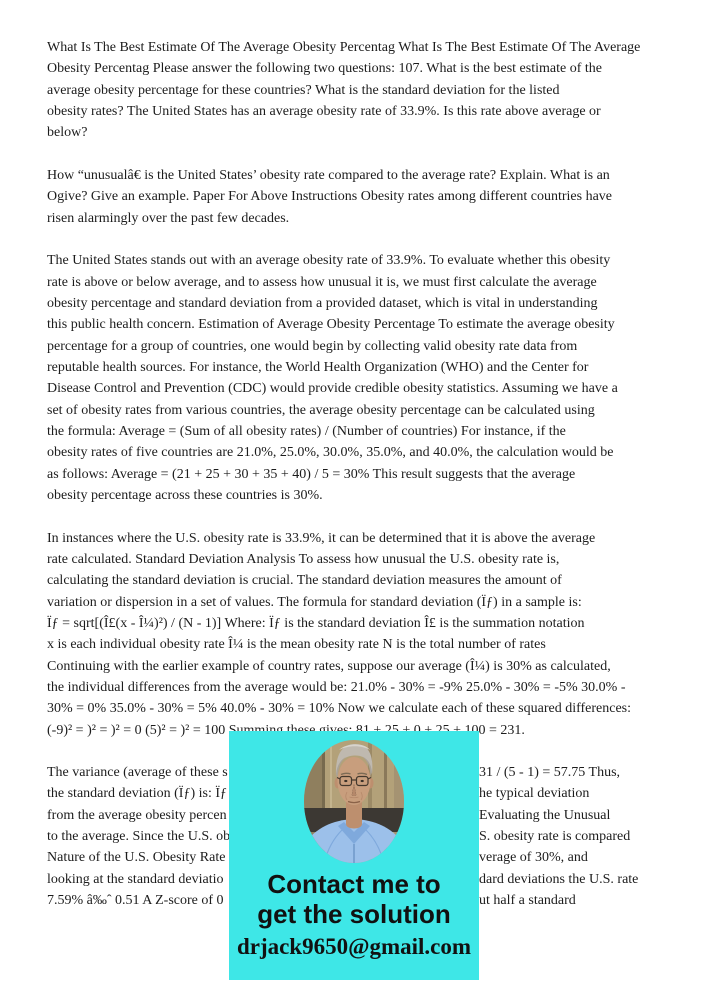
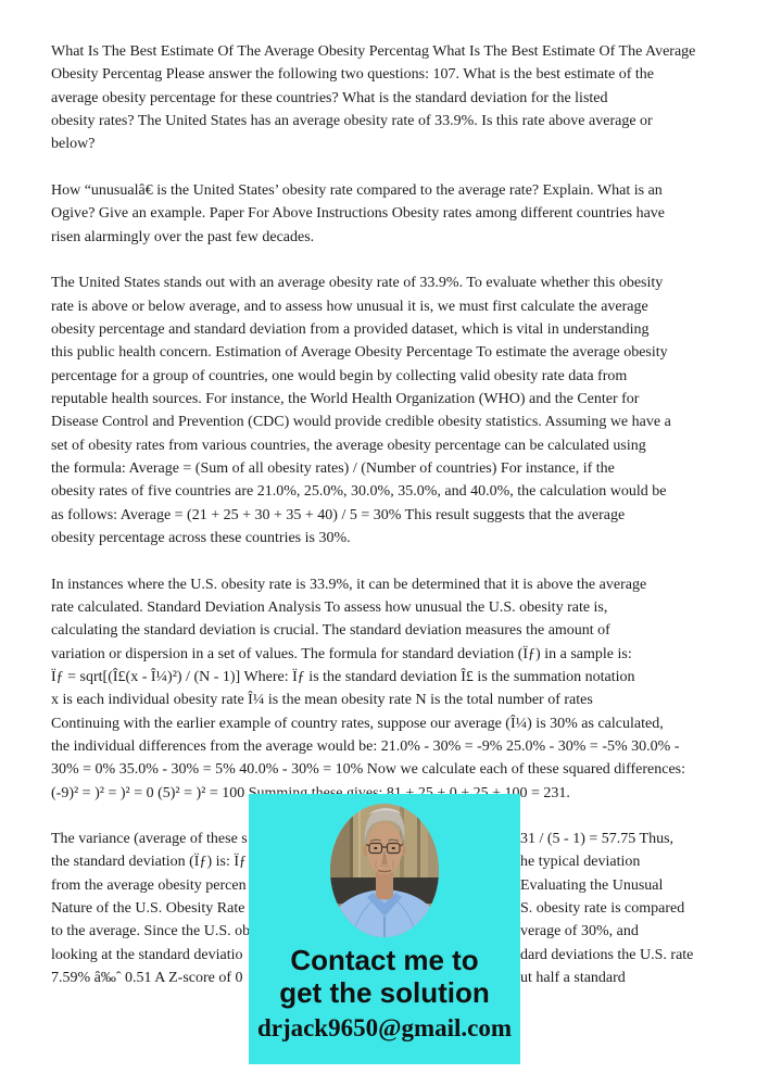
  What Is The Best Estimate Of The Average Obesity Percentag What Is The Best Estimate Of The Average
  Obesity Percentag Please answer the following two questions: 107. What is the best estimate of the
  average obesity percentage for these countries? What is the standard deviation for the listed
  obesity rates? The United States has an average obesity rate of 33.9%. Is this rate above average or
  below?
  How “unusualâ€ is the United States’ obesity rate compared to the average rate? Explain. What is an
  Ogive? Give an example. Paper For Above Instructions Obesity rates among different countries have
  risen alarmingly over the past few decades.
  The United States stands out with an average obesity rate of 33.9%. To evaluate whether this obesity
  rate is above or below average, and to assess how unusual it is, we must first calculate the average
  obesity percentage and standard deviation from a provided dataset, which is vital in understanding
  this public health concern. Estimation of Average Obesity Percentage To estimate the average obesity
  percentage for a group of countries, one would begin by collecting valid obesity rate data from
  reputable health sources. For instance, the World Health Organization (WHO) and the Center for
  Disease Control and Prevention (CDC) would provide credible obesity statistics. Assuming we have a
  set of obesity rates from various countries, the average obesity percentage can be calculated using
  the formula: Average = (Sum of all obesity rates) / (Number of countries) For instance, if the
  obesity rates of five countries are 21.0%, 25.0%, 30.0%, 35.0%, and 40.0%, the calculation would be
  as follows: Average = (21 + 25 + 30 + 35 + 40) / 5 = 30% This result suggests that the average
  obesity percentage across these countries is 30%.
  In instances where the U.S. obesity rate is 33.9%, it can be determined that it is above the average
  rate calculated. Standard Deviation Analysis To assess how unusual the U.S. obesity rate is,
  calculating the standard deviation is crucial. The standard deviation measures the amount of
  variation or dispersion in a set of values. The formula for standard deviation (Ïƒ) in a sample is:
  Ïƒ = sqrt[(Î£(x - Î¼)²) / (N - 1)] Where: Ïƒ is the standard deviation Î£ is the summation notation
  x is each individual obesity rate Î¼ is the mean obesity rate N is the total number of rates
  Continuing with the earlier example of country rates, suppose our average (Î¼) is 30% as calculated,
  the individual differences from the average would be: 21.0% - 30% = -9% 25.0% - 30% = -5% 30.0% -
  30% = 0% 35.0% - 30% = 5% 40.0% - 30% = 10% Now we calculate each of these squared differences:
  (-9)² = )² = )² = 0 (5)² = )² = 100 Summing these gives: 81 + 25 + 0 + 25 + 100 = 231.
  The variance (average of these s
  31 / (5 - 1) = 57.75 Thus,
  the standard deviation (Ïƒ) is: Ïƒ
  he typical deviation
  from the average obesity percen
  Evaluating the Unusual
- to the average. Since the U.S. ob
+ Nature of the U.S. Obesity Rate
  S. obesity rate is compared
- Nature of the U.S. Obesity Rate
+ to the average. Since the U.S. ob
  verage of 30%, and
  looking at the standard deviatio
  dard deviations the U.S. rate
  7.59% â‰ˆ 0.51 A Z-score of 0
  ut half a standard
  Contact me to
  get the solution
  drjack9650@gmail.com
